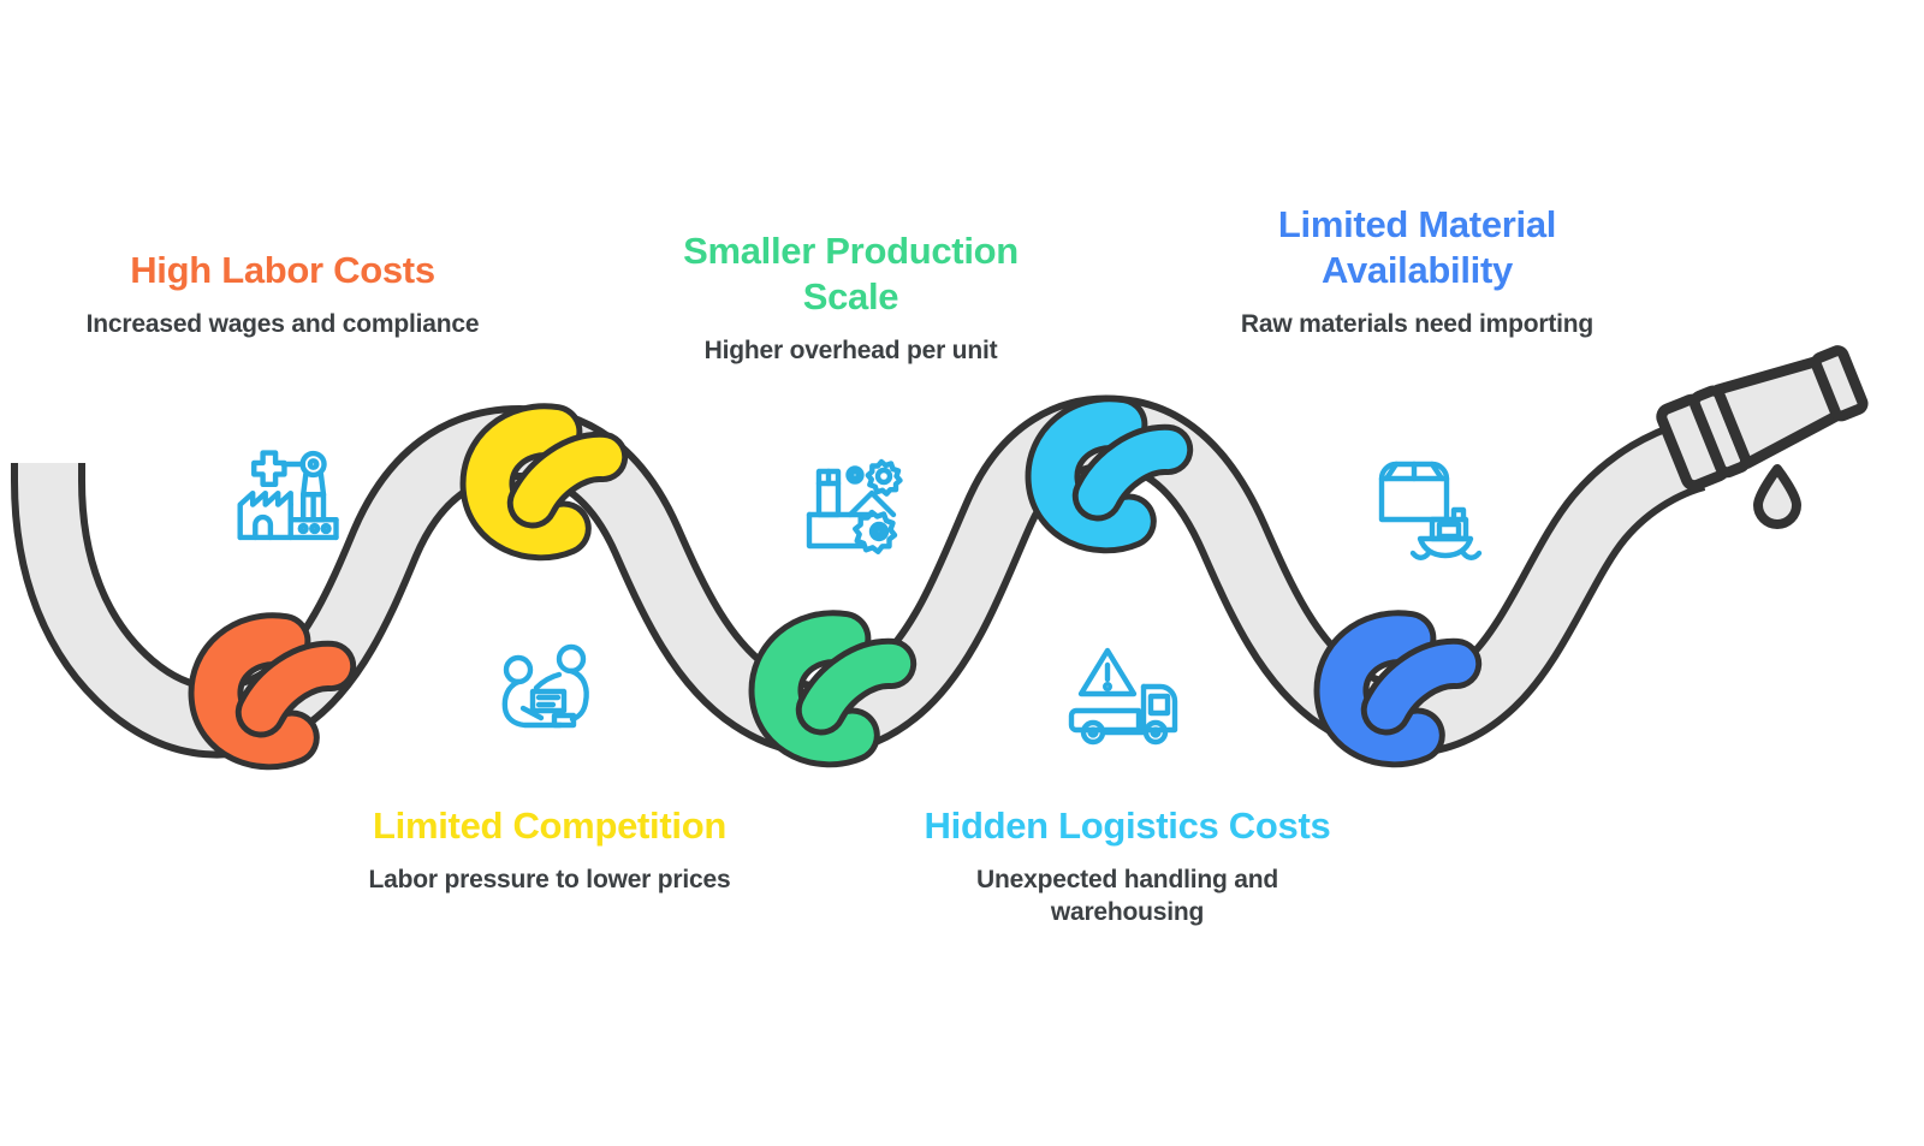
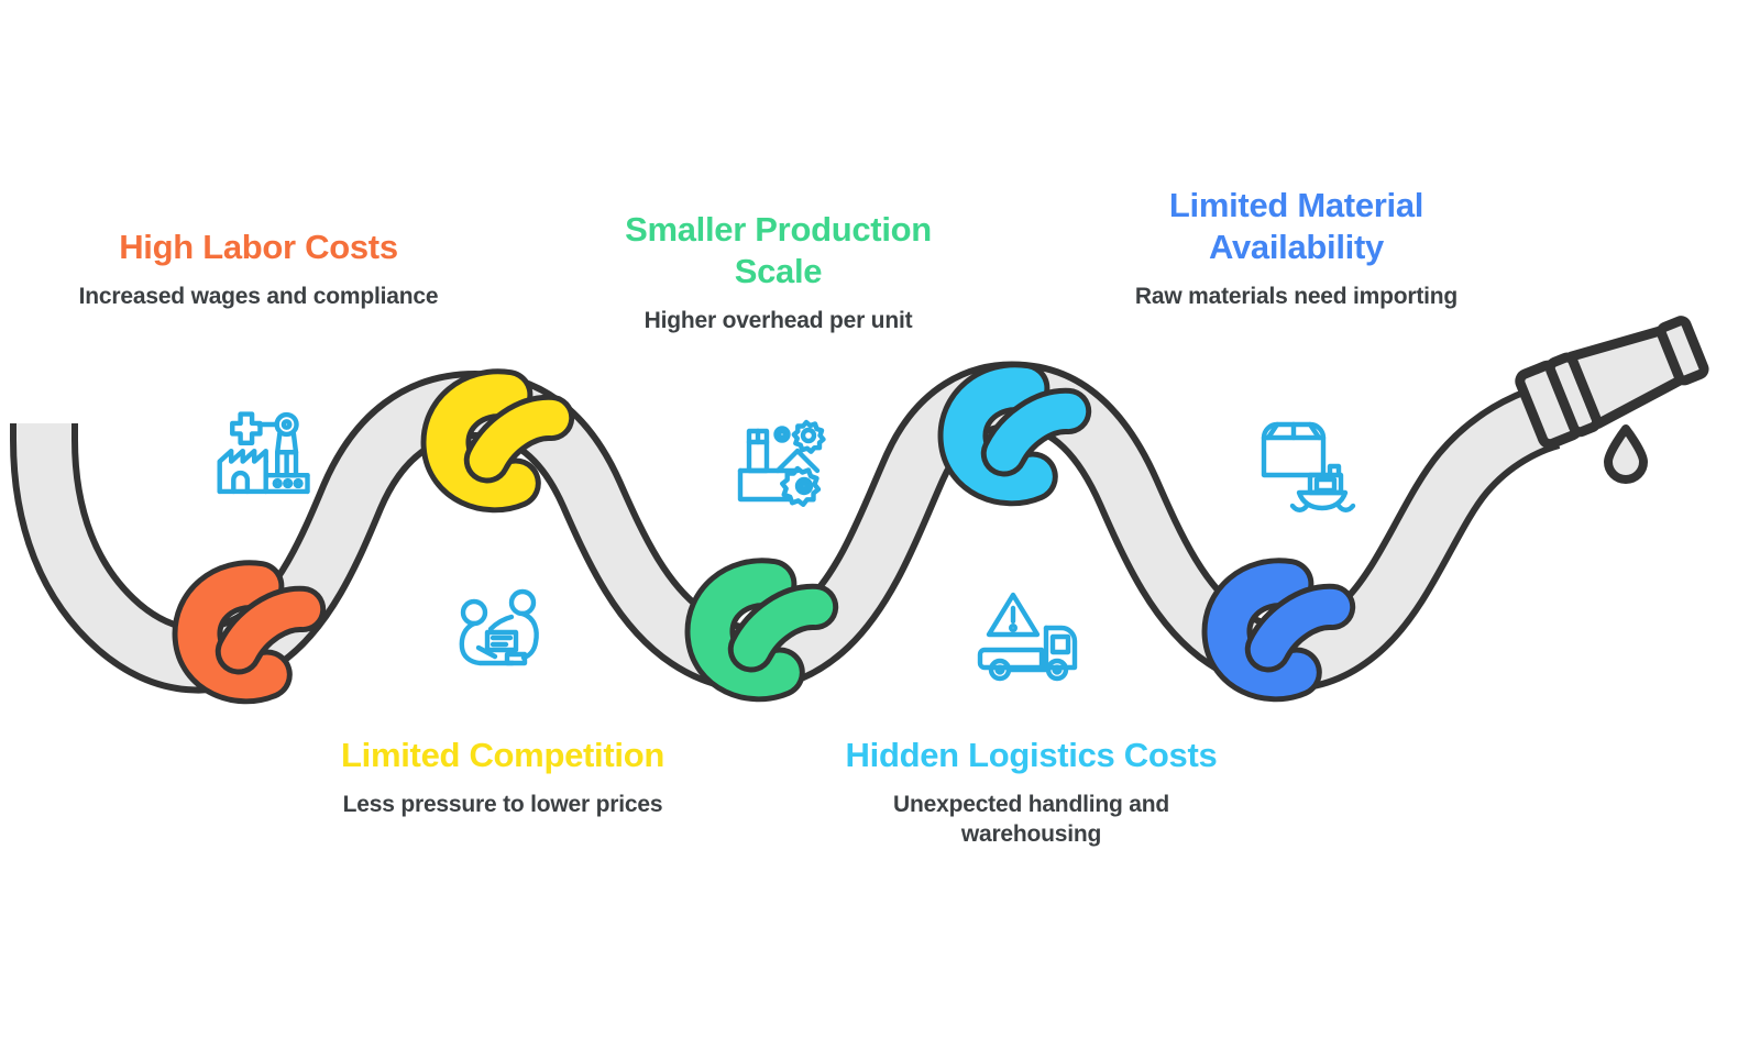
  High Labor Costs
  Increased wages and compliance
  Limited Competition
- Labor pressure to lower prices
+ Less pressure to lower prices
  Smaller Production Scale
  Higher overhead per unit
  Hidden Logistics Costs
  Unexpected handling and warehousing
  Limited Material Availability
  Raw materials need importing
